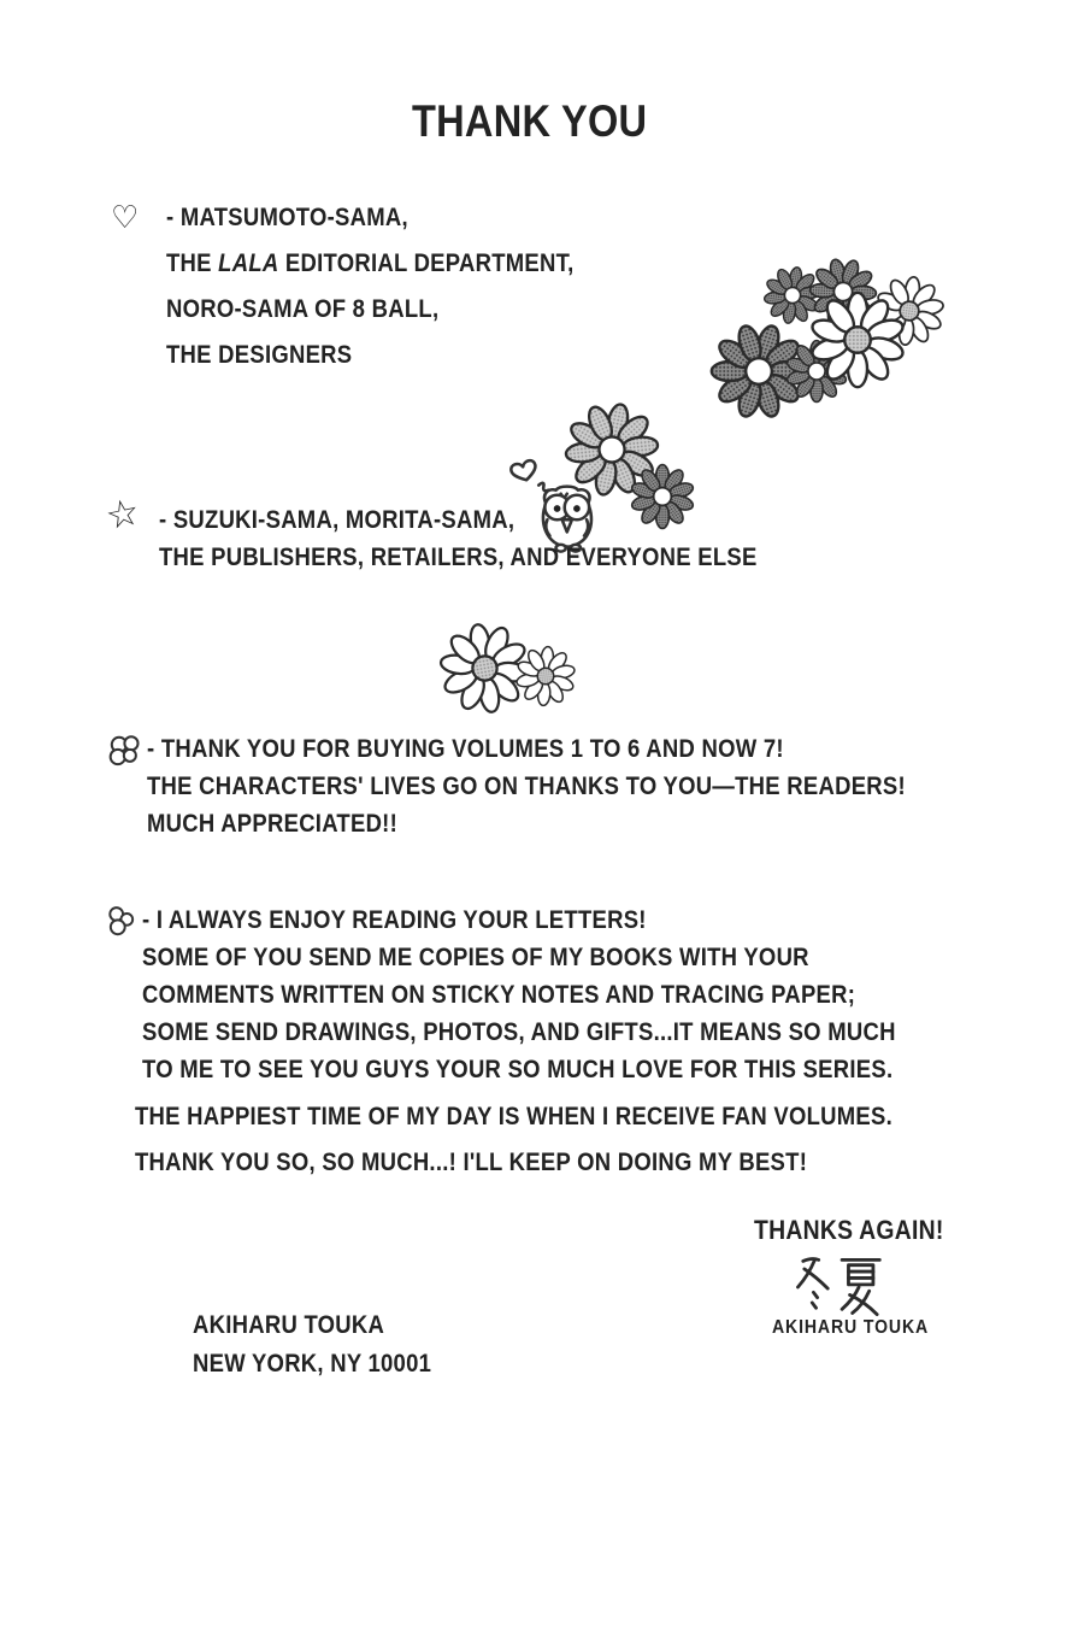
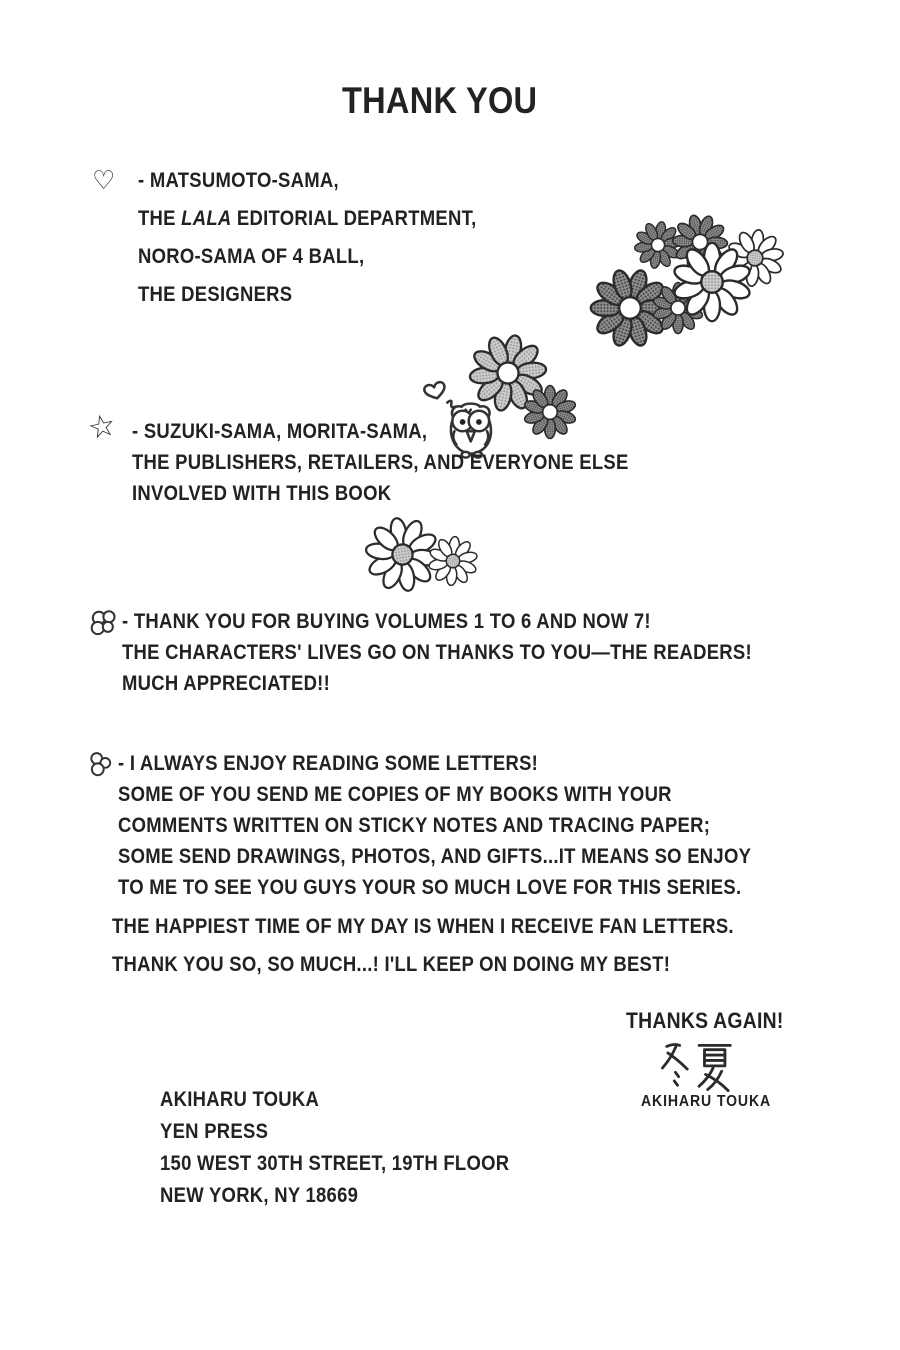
  THANK YOU
  ♡
  - MATSUMOTO-SAMA,
  THE LALA EDITORIAL DEPARTMENT,
- NORO-SAMA OF 8 BALL,
+ NORO-SAMA OF 4 BALL,
  THE DESIGNERS
  - SUZUKI-SAMA, MORITA-SAMA,
  THE PUBLISHERS, RETAILERS, AND EVERYONE ELSE
+ INVOLVED WITH THIS BOOK
  - THANK YOU FOR BUYING VOLUMES 1 TO 6 AND NOW 7!
  THE CHARACTERS' LIVES GO ON THANKS TO YOU—THE READERS!
  MUCH APPRECIATED!!
- - I ALWAYS ENJOY READING YOUR LETTERS!
+ - I ALWAYS ENJOY READING SOME LETTERS!
  SOME OF YOU SEND ME COPIES OF MY BOOKS WITH YOUR
  COMMENTS WRITTEN ON STICKY NOTES AND TRACING PAPER;
- SOME SEND DRAWINGS, PHOTOS, AND GIFTS...IT MEANS SO MUCH
+ SOME SEND DRAWINGS, PHOTOS, AND GIFTS...IT MEANS SO ENJOY
  TO ME TO SEE YOU GUYS YOUR SO MUCH LOVE FOR THIS SERIES.
- THE HAPPIEST TIME OF MY DAY IS WHEN I RECEIVE FAN VOLUMES.
+ THE HAPPIEST TIME OF MY DAY IS WHEN I RECEIVE FAN LETTERS.
  THANK YOU SO, SO MUCH...! I'LL KEEP ON DOING MY BEST!
  THANKS AGAIN!
  AKIHARU TOUKA
  AKIHARU TOUKA
+ YEN PRESS
+ 150 WEST 30TH STREET, 19TH FLOOR
- NEW YORK, NY 10001
+ NEW YORK, NY 18669
